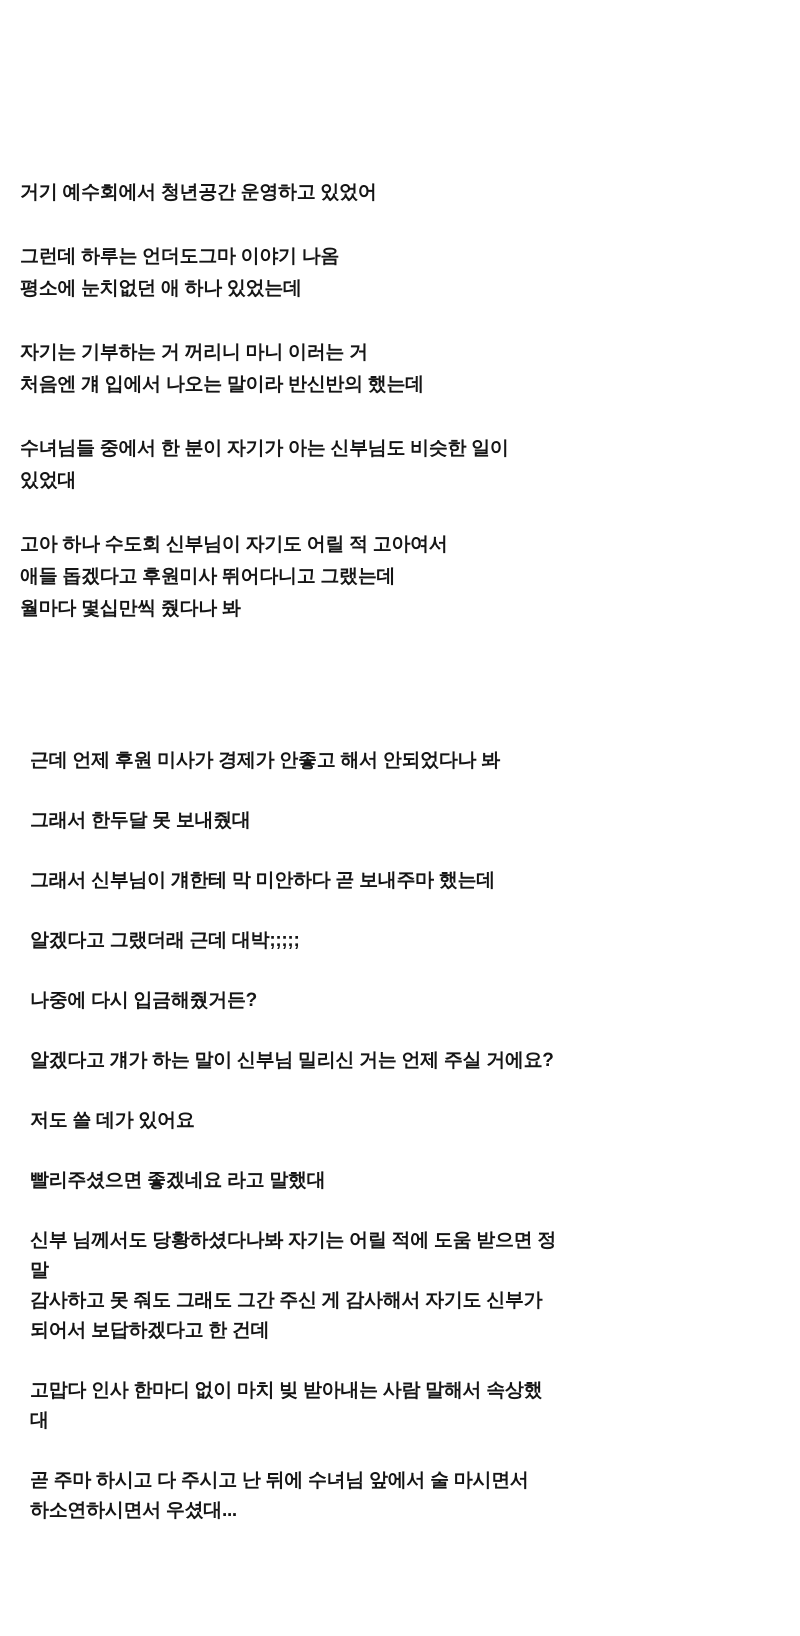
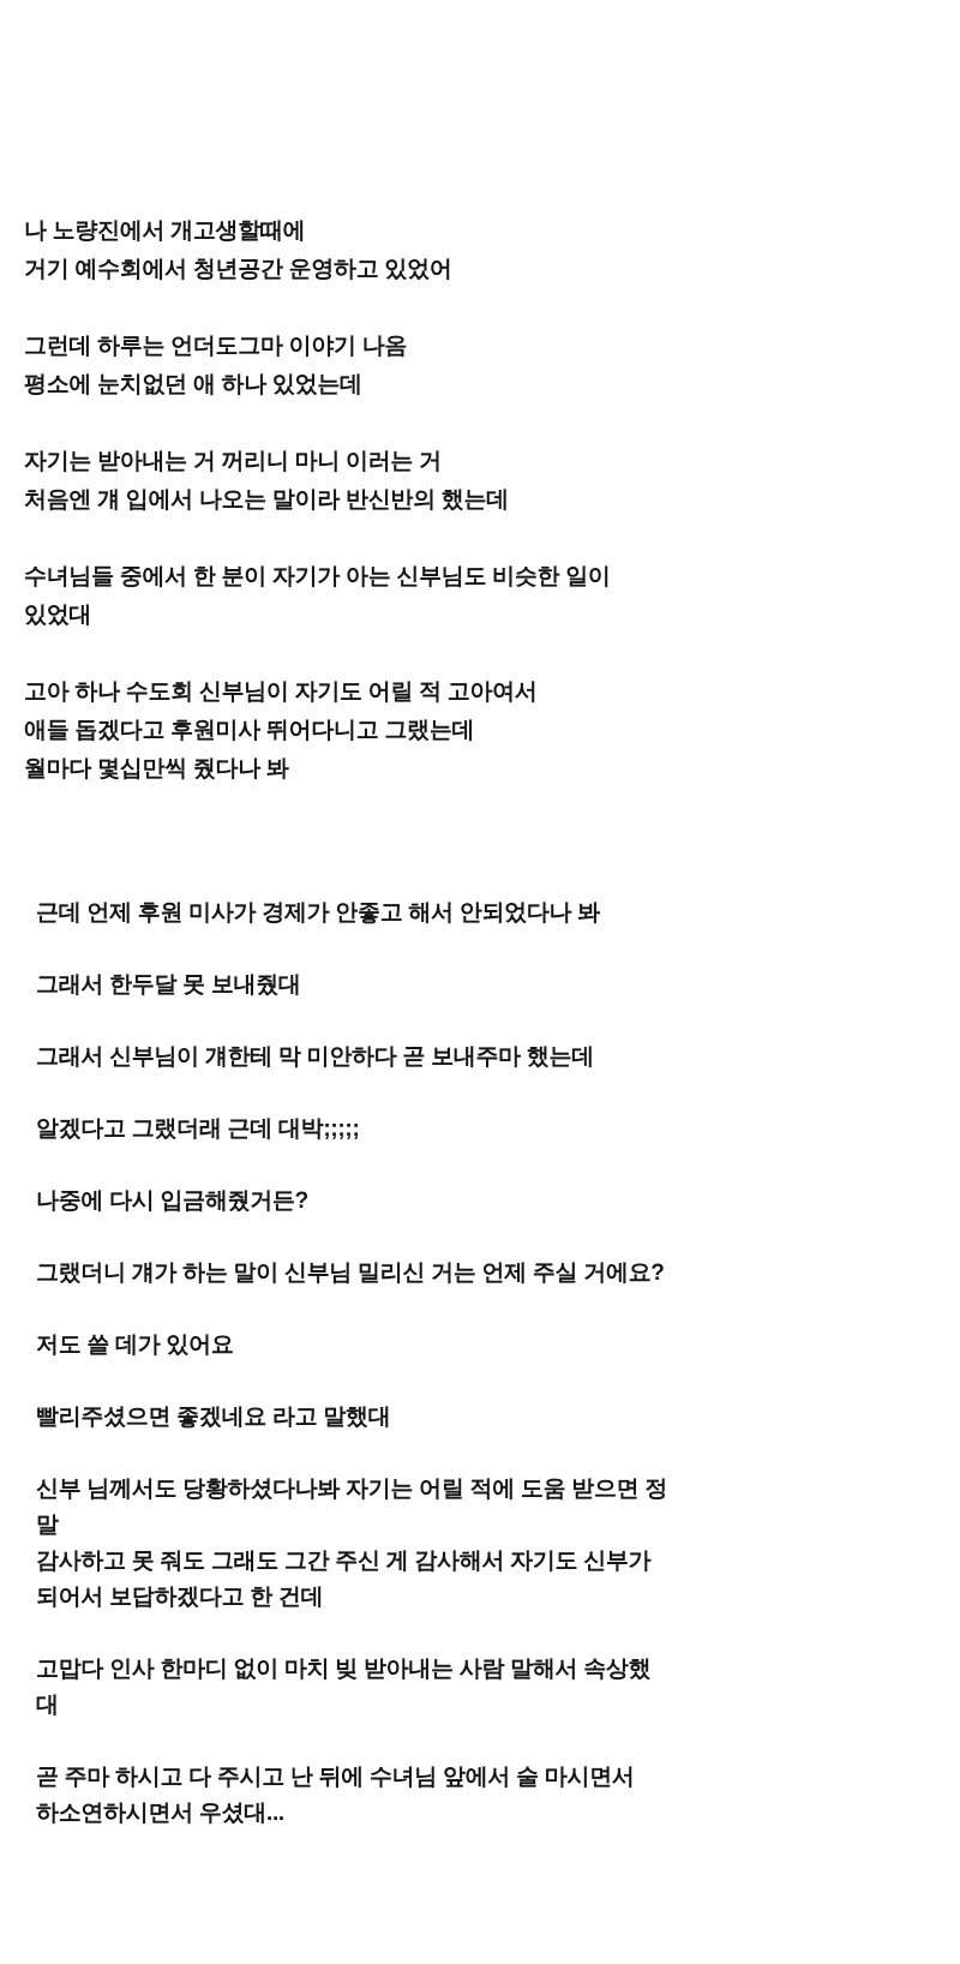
+ 나 노량진에서 개고생할때에
  거기 예수회에서 청년공간 운영하고 있었어
  그런데 하루는 언더도그마 이야기 나옴
  평소에 눈치없던 애 하나 있었는데
- 자기는 기부하는 거 꺼리니 마니 이러는 거
+ 자기는 받아내는 거 꺼리니 마니 이러는 거
  처음엔 걔 입에서 나오는 말이라 반신반의 했는데
  수녀님들 중에서 한 분이 자기가 아는 신부님도 비슷한 일이
  있었대
  고아 하나 수도회 신부님이 자기도 어릴 적 고아여서
  애들 돕겠다고 후원미사 뛰어다니고 그랬는데
  월마다 몇십만씩 줬다나 봐
  근데 언제 후원 미사가 경제가 안좋고 해서 안되었다나 봐
  그래서 한두달 못 보내줬대
  그래서 신부님이 걔한테 막 미안하다 곧 보내주마 했는데
  알겠다고 그랬더래 근데 대박;;;;;
  나중에 다시 입금해줬거든?
- 알겠다고 걔가 하는 말이 신부님 밀리신 거는 언제 주실 거에요?
+ 그랬더니 걔가 하는 말이 신부님 밀리신 거는 언제 주실 거에요?
  저도 쓸 데가 있어요
  빨리주셨으면 좋겠네요 라고 말했대
  신부 님께서도 당황하셨다나봐 자기는 어릴 적에 도움 받으면 정
  말
  감사하고 못 줘도 그래도 그간 주신 게 감사해서 자기도 신부가
  되어서 보답하겠다고 한 건데
  고맙다 인사 한마디 없이 마치 빚 받아내는 사람 말해서 속상했
  대
  곧 주마 하시고 다 주시고 난 뒤에 수녀님 앞에서 술 마시면서
  하소연하시면서 우셨대...
